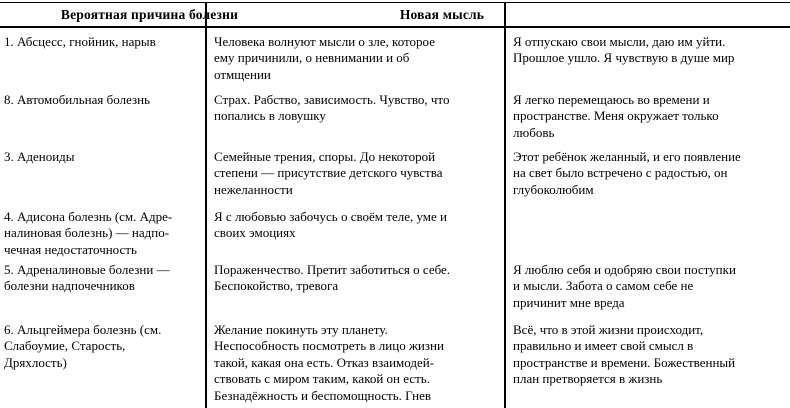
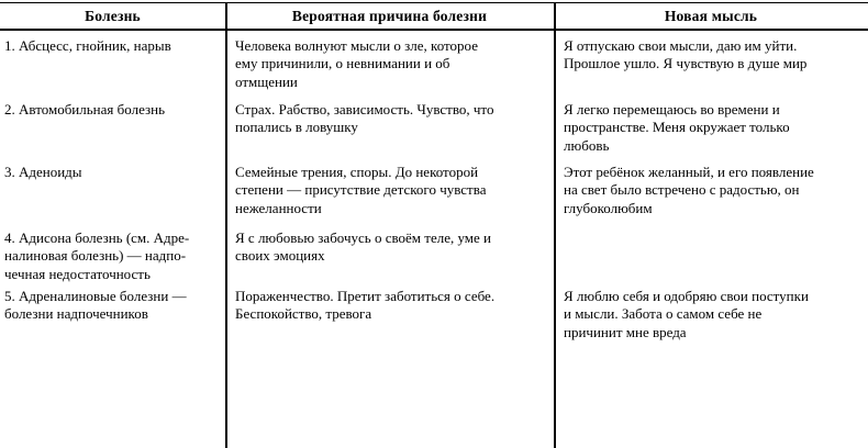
+ Болезнь
  Вероятная причина болезни
  Новая мысль
  1. Абсцесс, гнойник, нарыв
  Человека волнуют мысли о зле, которое
  ему причинили, о невнимании и об
  отмщении
  Я отпускаю свои мысли, даю им уйти.
  Прошлое ушло. Я чувствую в душе мир
- 8. Автомобильная болезнь
+ 2. Автомобильная болезнь
  Страх. Рабство, зависимость. Чувство, что
  попались в ловушку
  Я легко перемещаюсь во времени и
  пространстве. Меня окружает только
  любовь
  3. Аденоиды
  Семейные трения, споры. До некоторой
  степени — присутствие детского чувства
  нежеланности
  Этот ребёнок желанный, и его появление
  на свет было встречено с радостью, он
  глубоколюбим
  4. Адисона болезнь (см. Адре-
  налиновая болезнь) — надпо-
  чечная недостаточность
  Я с любовью забочусь о своём теле, уме и
  своих эмоциях
  5. Адреналиновые болезни —
  болезни надпочечников
  Пораженчество. Претит заботиться о себе.
  Беспокойство, тревога
  Я люблю себя и одобряю свои поступки
  и мысли. Забота о самом себе не
  причинит мне вреда
- 6. Альцгеймера болезнь (см.
- Слабоумие, Старость,
- Дряхлость)
- Желание покинуть эту планету.
- Неспособность посмотреть в лицо жизни
- такой, какая она есть. Отказ взаимодей-
- ствовать с миром таким, какой он есть.
- Безнадёжность и беспомощность. Гнев
- Всё, что в этой жизни происходит,
- правильно и имеет свой смысл в
- пространстве и времени. Божественный
- план претворяется в жизнь
